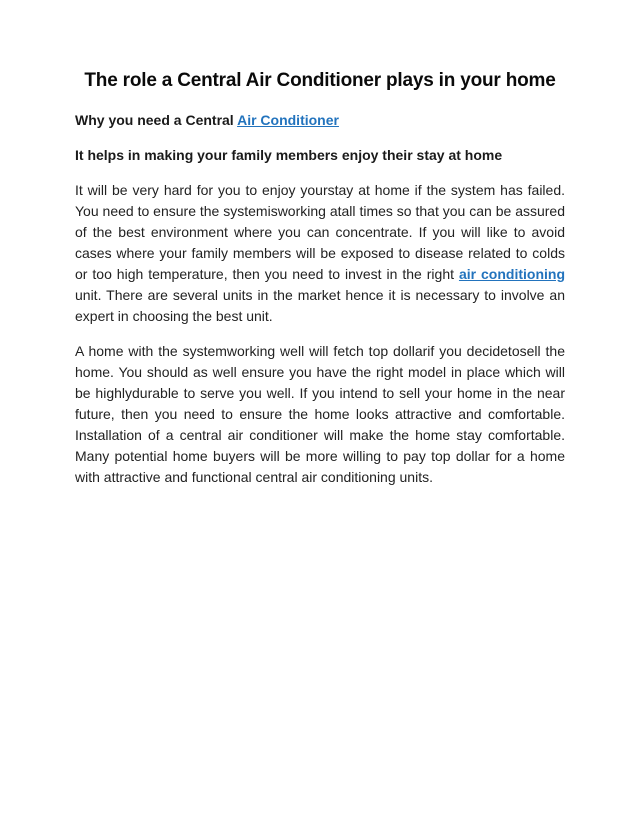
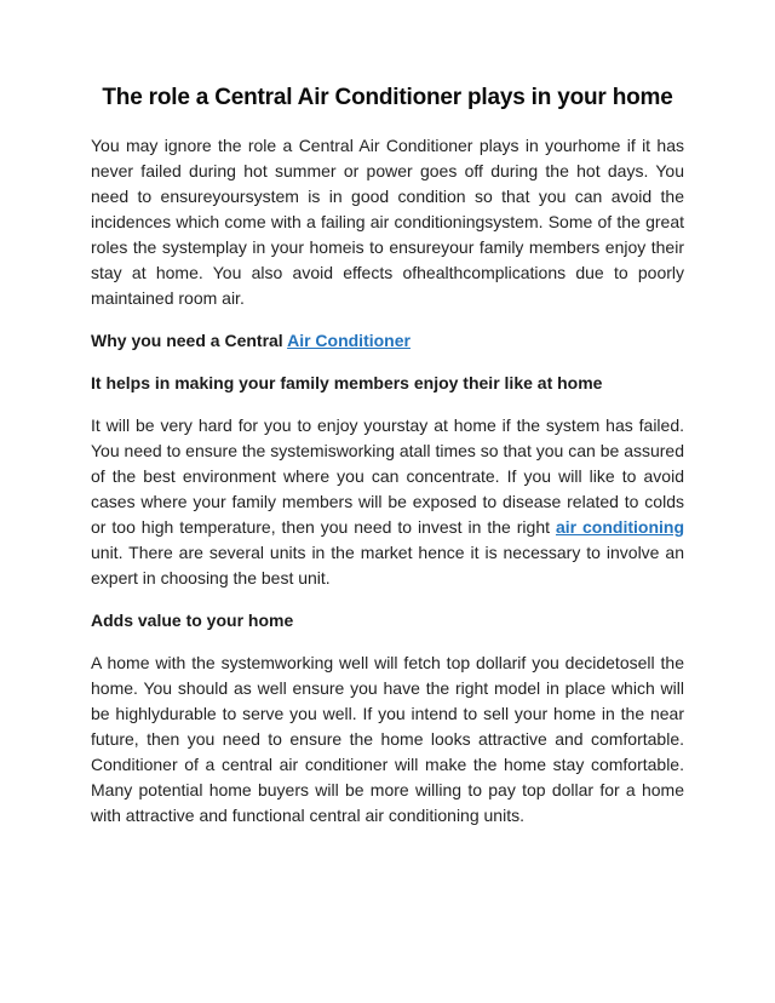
  The role a Central Air Conditioner plays in your home
+ You may ignore the role a Central Air Conditioner plays in yourhome if it has never failed during hot summer or power goes off during the hot days. You need to ensureyoursystem is in good condition so that you can avoid the incidences which come with a failing air conditioningsystem. Some of the great roles the systemplay in your homeis to ensureyour family members enjoy their stay at home. You also avoid effects ofhealthcomplications due to poorly maintained room air.
  Why you need a Central Air Conditioner
- It helps in making your family members enjoy their stay at home
+ It helps in making your family members enjoy their like at home
  It will be very hard for you to enjoy yourstay at home if the system has failed. You need to ensure the systemisworking atall times so that you can be assured of the best environment where you can concentrate. If you will like to avoid cases where your family members will be exposed to disease related to colds or too high temperature, then you need to invest in the right air conditioning unit. There are several units in the market hence it is necessary to involve an expert in choosing the best unit.
+ Adds value to your home
- A home with the systemworking well will fetch top dollarif you decidetosell the home. You should as well ensure you have the right model in place which will be highlydurable to serve you well. If you intend to sell your home in the near future, then you need to ensure the home looks attractive and comfortable. Installation of a central air conditioner will make the home stay comfortable. Many potential home buyers will be more willing to pay top dollar for a home with attractive and functional central air conditioning units.
+ A home with the systemworking well will fetch top dollarif you decidetosell the home. You should as well ensure you have the right model in place which will be highlydurable to serve you well. If you intend to sell your home in the near future, then you need to ensure the home looks attractive and comfortable. Conditioner of a central air conditioner will make the home stay comfortable. Many potential home buyers will be more willing to pay top dollar for a home with attractive and functional central air conditioning units.
